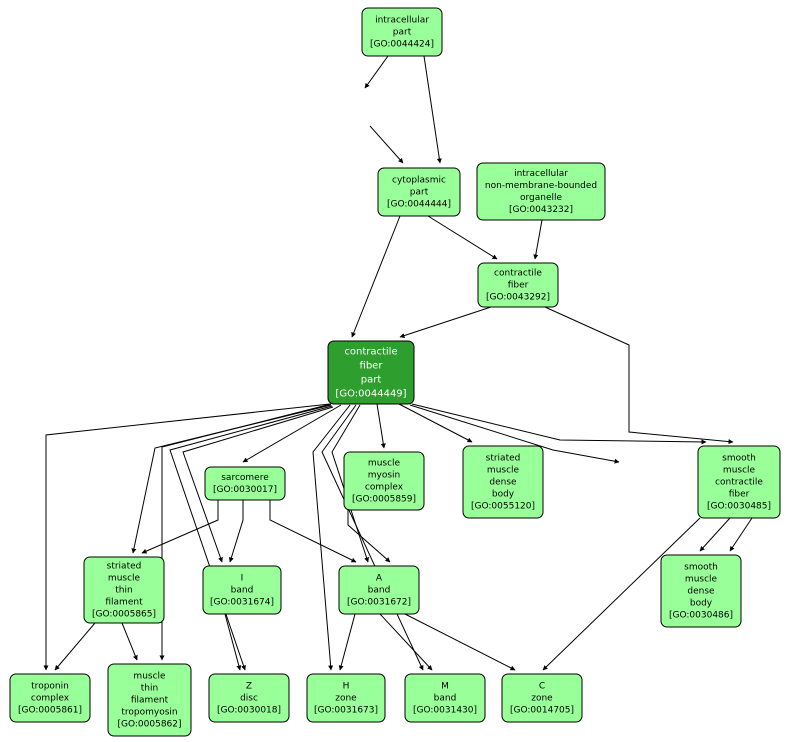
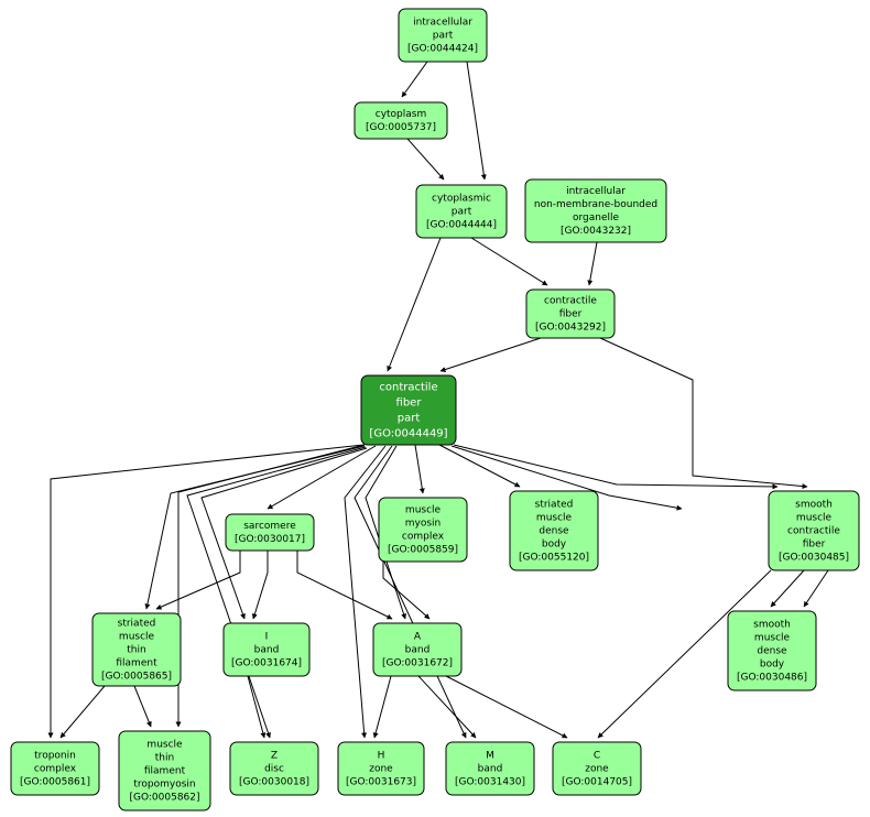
  intracellular
  part
  [GO:0044424]
+ cytoplasm
+ [GO:0005737]
  cytoplasmic
  part
  [GO:0044444]
  intracellular
  non-membrane-bounded
  organelle
  [GO:0043232]
  contractile
  fiber
  [GO:0043292]
  contractile
  fiber
  part
  [GO:0044449]
  sarcomere
  [GO:0030017]
  muscle
  myosin
  complex
  [GO:0005859]
  striated
  muscle
  dense
  body
  [GO:0055120]
  smooth
  muscle
  contractile
  fiber
  [GO:0030485]
  striated
  muscle
  thin
  filament
  [GO:0005865]
  I
  band
  [GO:0031674]
  A
  band
  [GO:0031672]
  smooth
  muscle
  dense
  body
  [GO:0030486]
  troponin
  complex
  [GO:0005861]
  muscle
  thin
  filament
  tropomyosin
  [GO:0005862]
  Z
  disc
  [GO:0030018]
  H
  zone
  [GO:0031673]
  M
  band
  [GO:0031430]
  C
  zone
  [GO:0014705]
